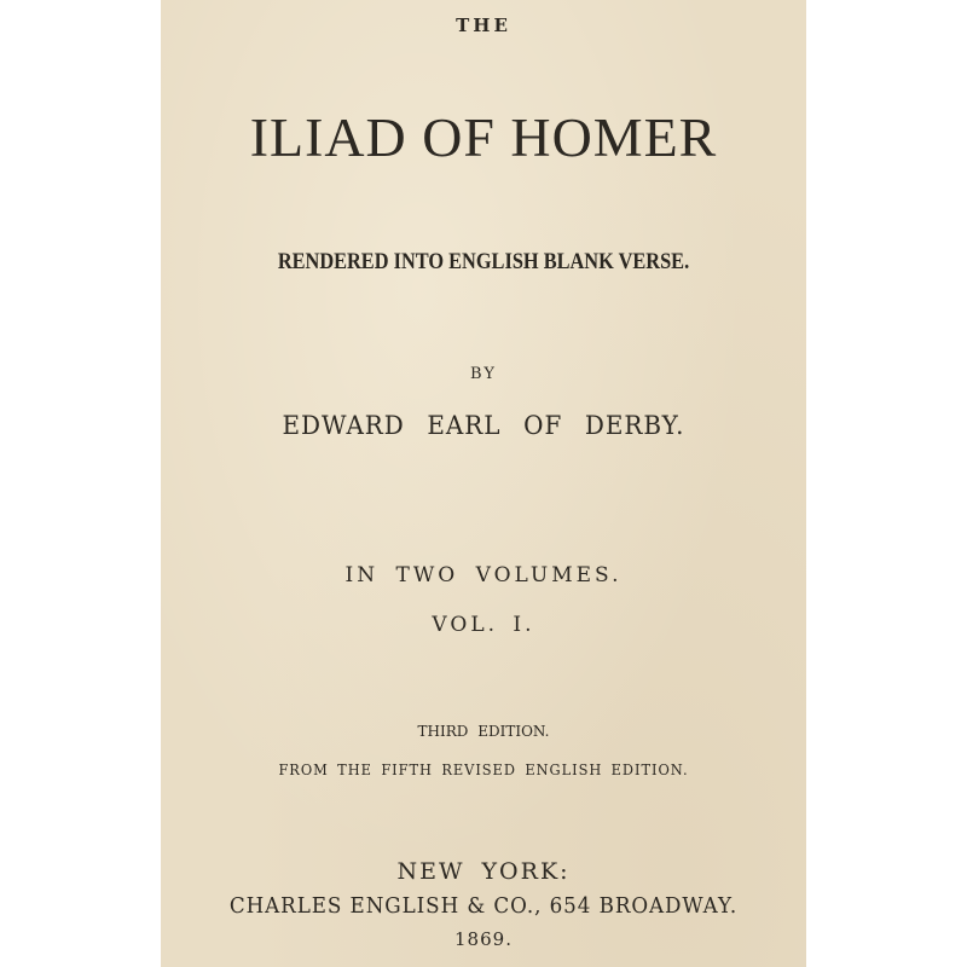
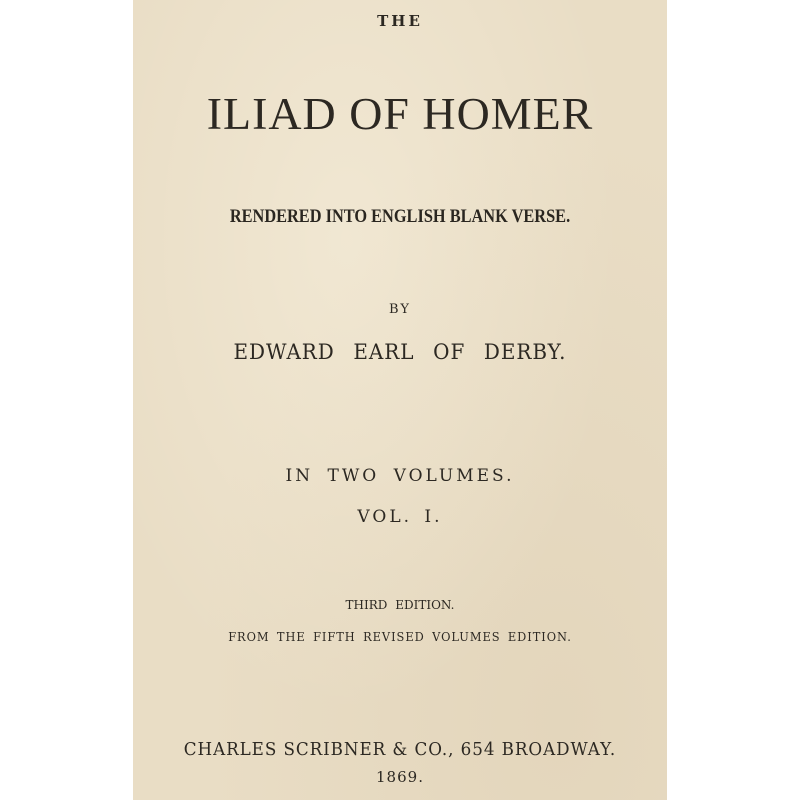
  THE
  ILIAD OF HOMER
  RENDERED INTO ENGLISH BLANK VERSE.
  BY
  EDWARD EARL OF DERBY.
  IN TWO VOLUMES.
  VOL. I.
  THIRD EDITION.
- FROM THE FIFTH REVISED ENGLISH EDITION.
+ FROM THE FIFTH REVISED VOLUMES EDITION.
- NEW YORK:
- CHARLES ENGLISH & CO., 654 BROADWAY.
+ CHARLES SCRIBNER & CO., 654 BROADWAY.
  1869.
